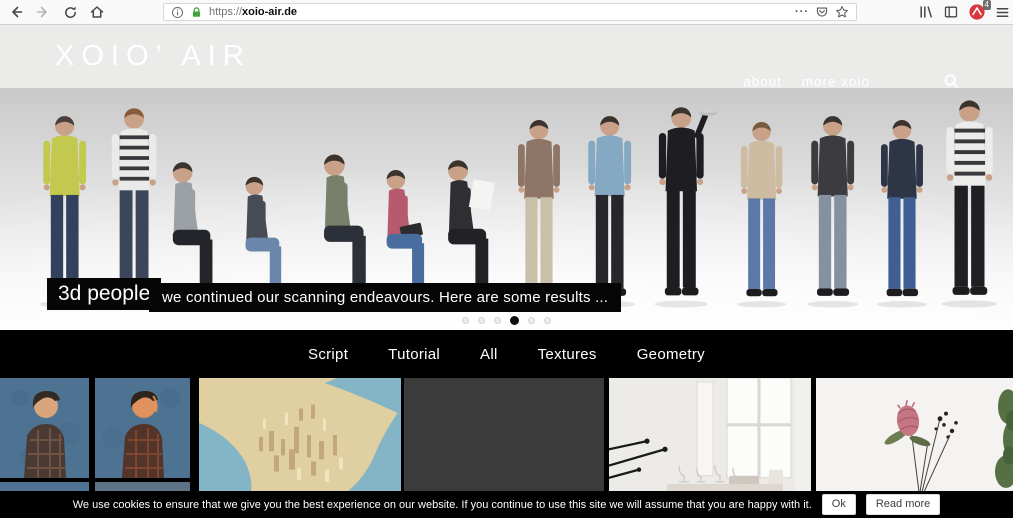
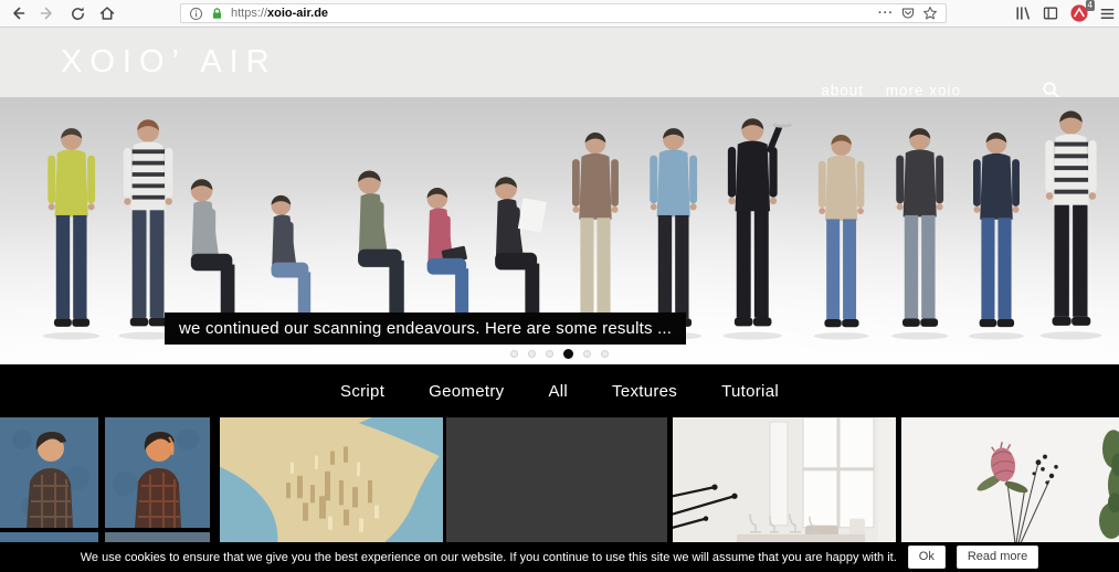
  https://xoio-air.de
  ···
  4
  about
  more xoio
- 3d people
  we continued our scanning endeavours. Here are some results ...
  Script
- Tutorial
+ Geometry
  All
  Textures
- Geometry
+ Tutorial
  We use cookies to ensure that we give you the best experience on our website. If you continue to use this site we will assume that you are happy with it.
  Ok
  Read more
